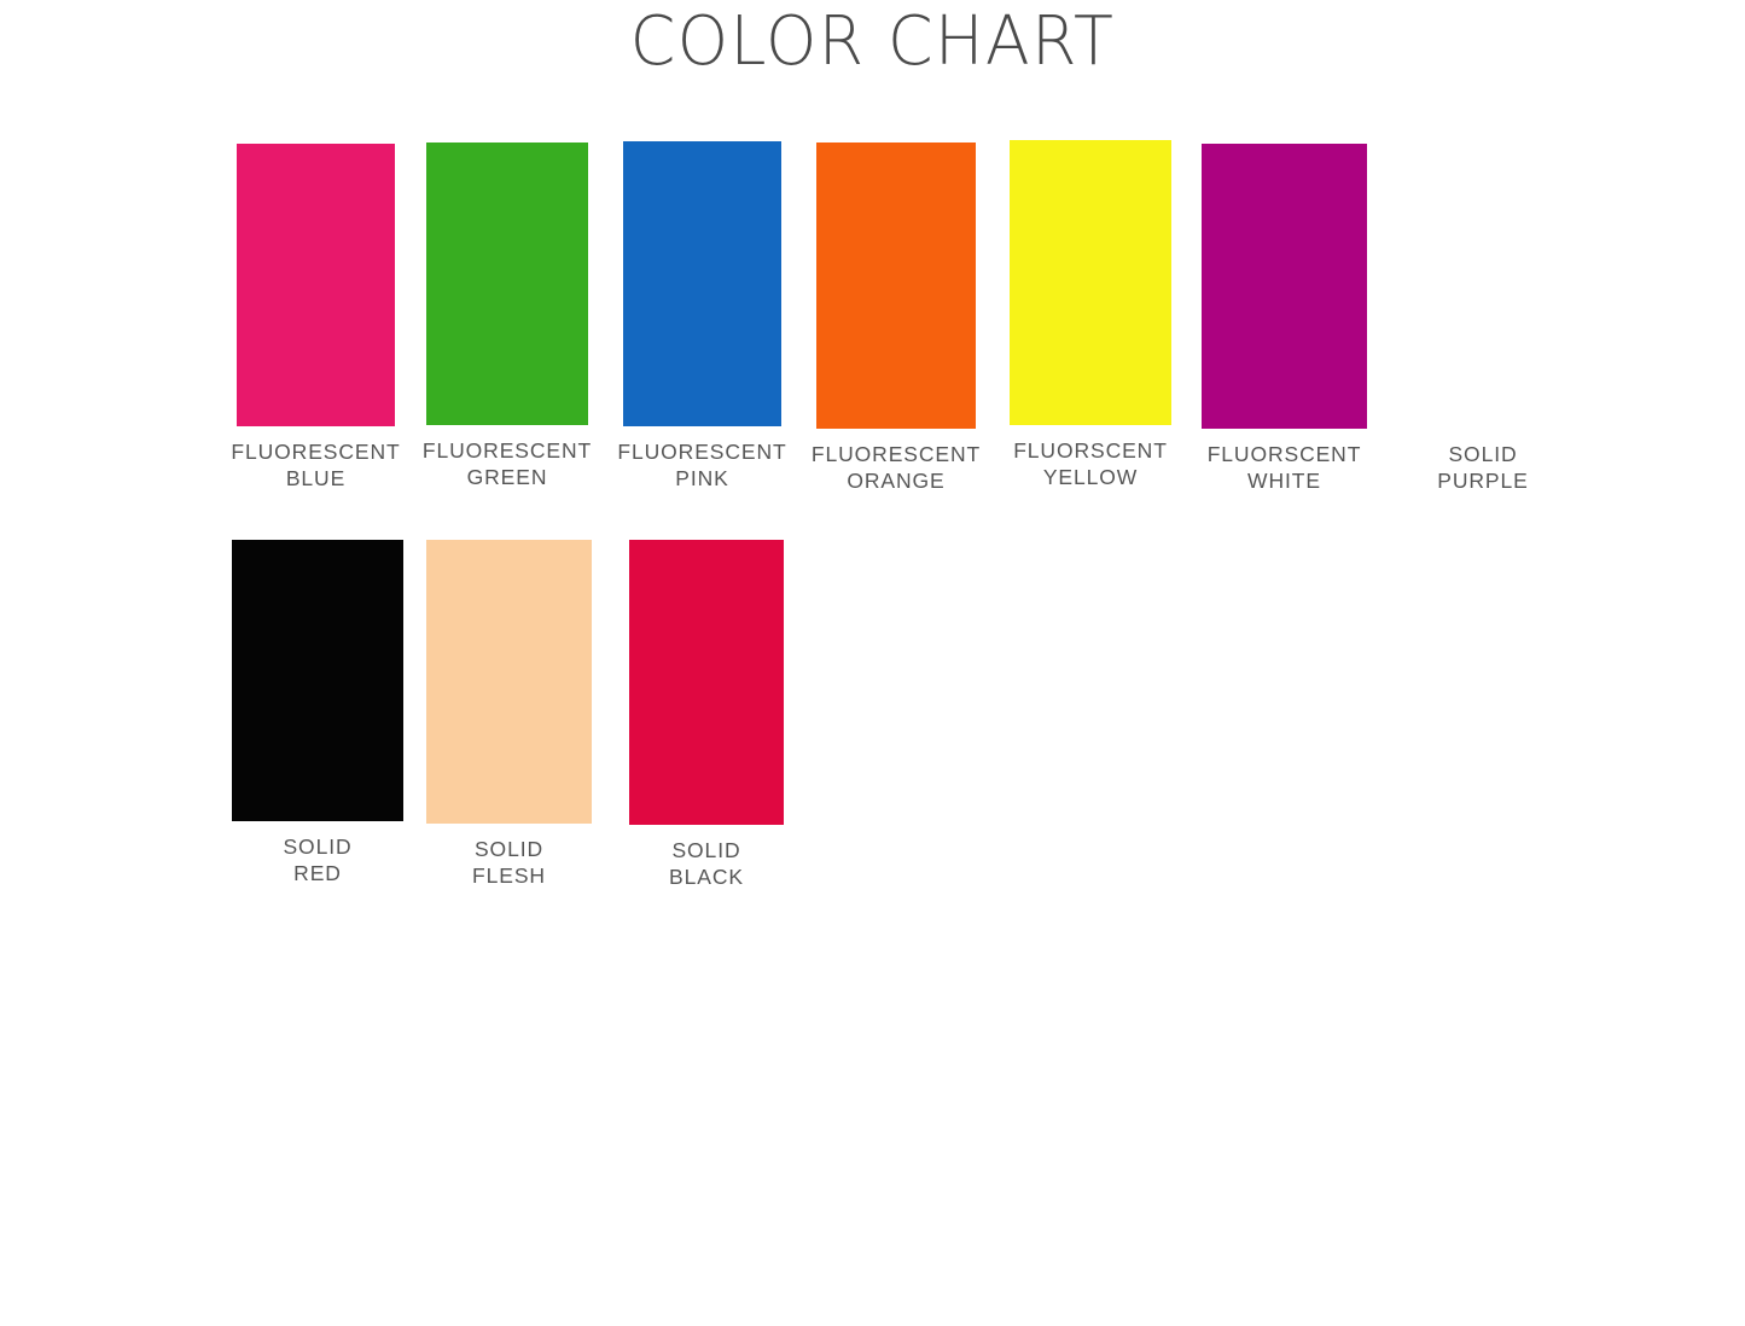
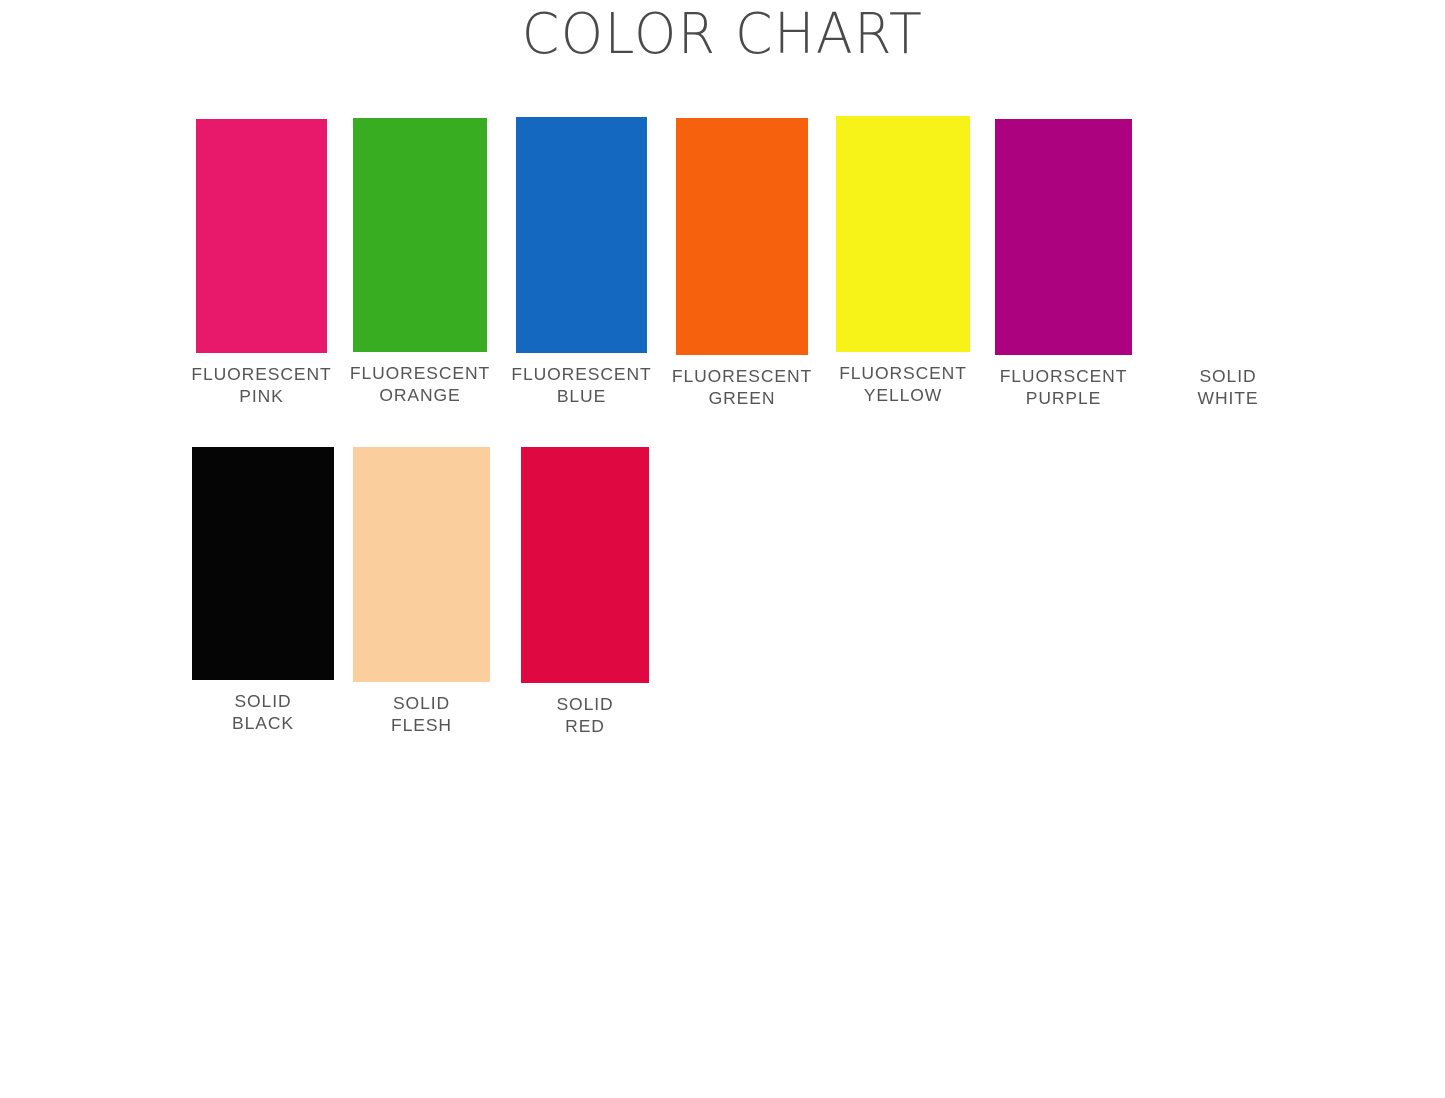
  COLOR CHART
  FLUORESCENT
- BLUE
+ PINK
  FLUORESCENT
- GREEN
+ ORANGE
  FLUORESCENT
- PINK
+ BLUE
  FLUORESCENT
- ORANGE
+ GREEN
  FLUORSCENT
  YELLOW
  FLUORSCENT
- WHITE
+ PURPLE
  SOLID
- PURPLE
+ WHITE
  SOLID
- RED
+ BLACK
  SOLID
  FLESH
  SOLID
- BLACK
+ RED
